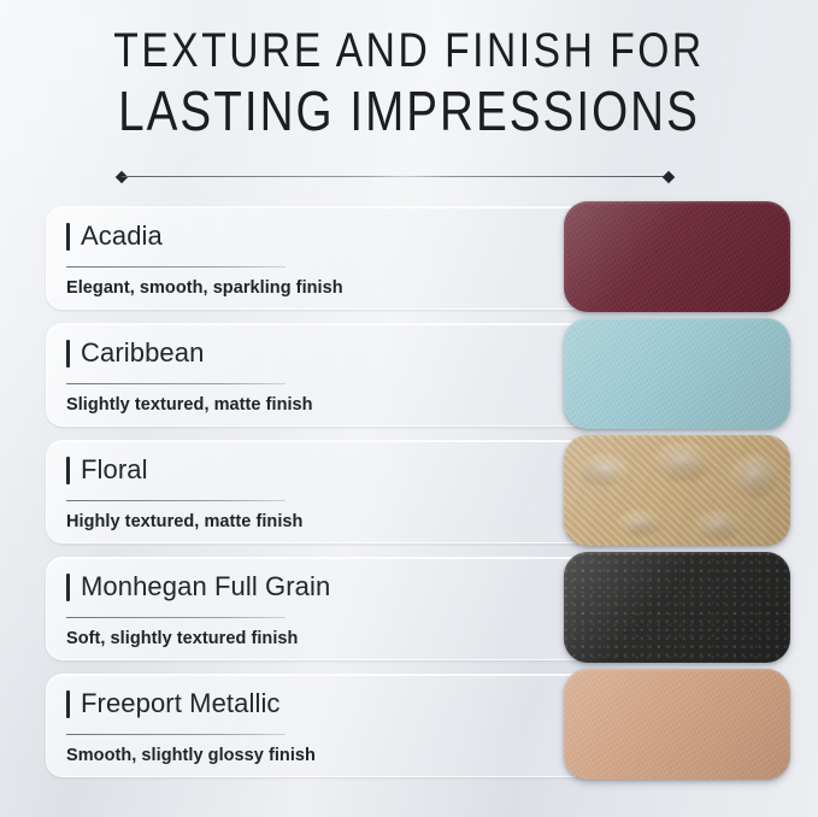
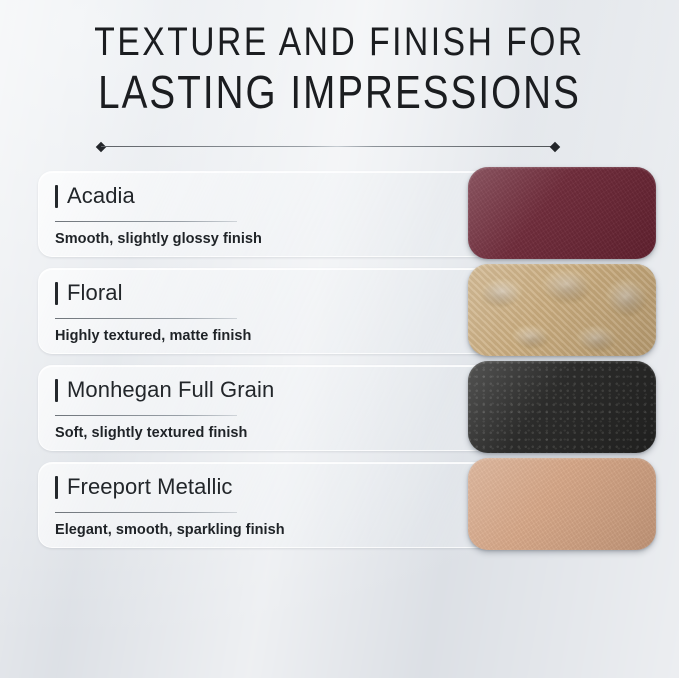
  TEXTURE AND FINISH FOR
  LASTING IMPRESSIONS
  Acadia
- Elegant, smooth, sparkling finish
+ Smooth, slightly glossy finish
- Caribbean
- Slightly textured, matte finish
  Floral
  Highly textured, matte finish
  Monhegan Full Grain
  Soft, slightly textured finish
  Freeport Metallic
- Smooth, slightly glossy finish
+ Elegant, smooth, sparkling finish
